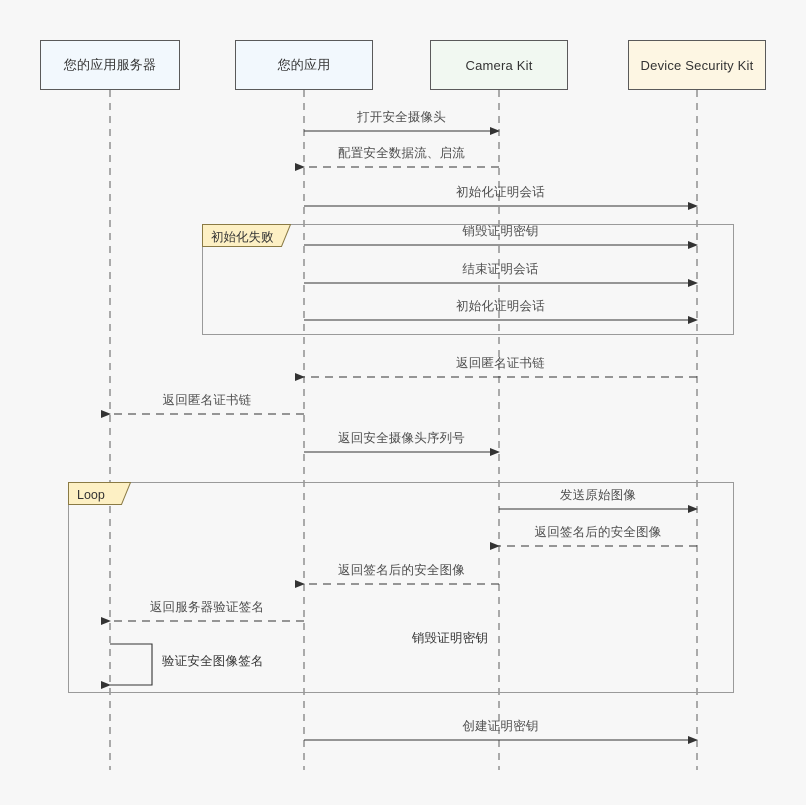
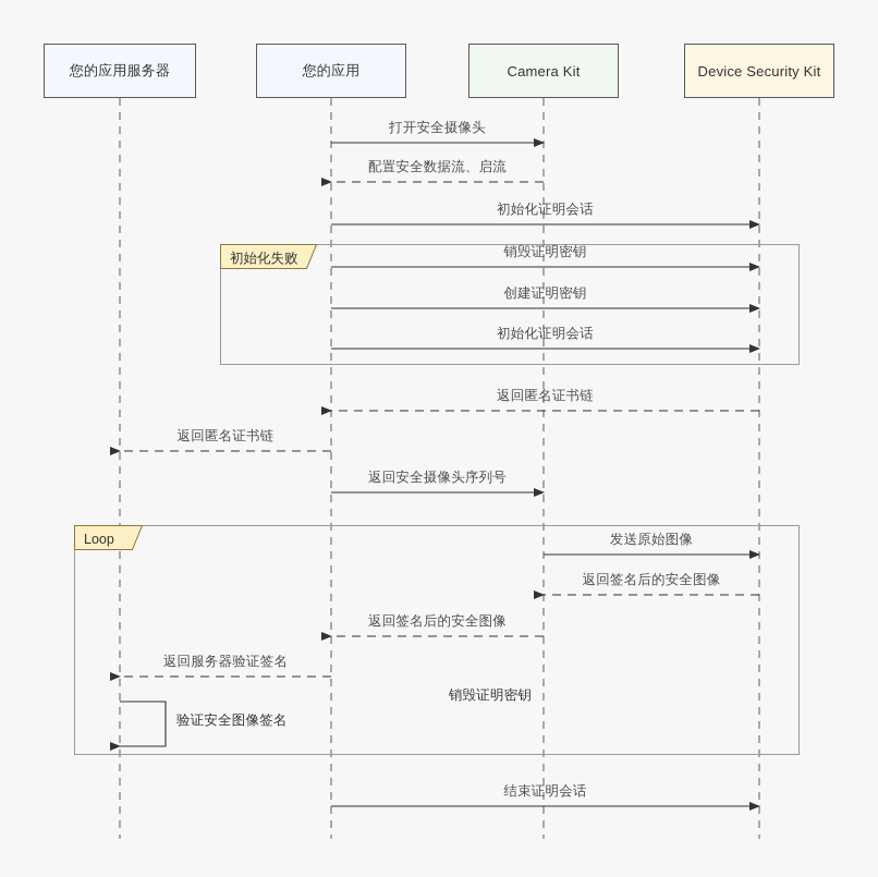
  您的应用服务器
  您的应用
  Camera Kit
  Device Security Kit
  初始化失败
  Loop
  打开安全摄像头
  配置安全数据流、启流
  初始化证明会话
  销毁证明密钥
- 结束证明会话
+ 创建证明密钥
  初始化证明会话
  返回匿名证书链
  返回匿名证书链
  返回安全摄像头序列号
  发送原始图像
  返回签名后的安全图像
  返回签名后的安全图像
  返回服务器验证签名
- 创建证明密钥
+ 结束证明会话
  销毁证明密钥
  验证安全图像签名
